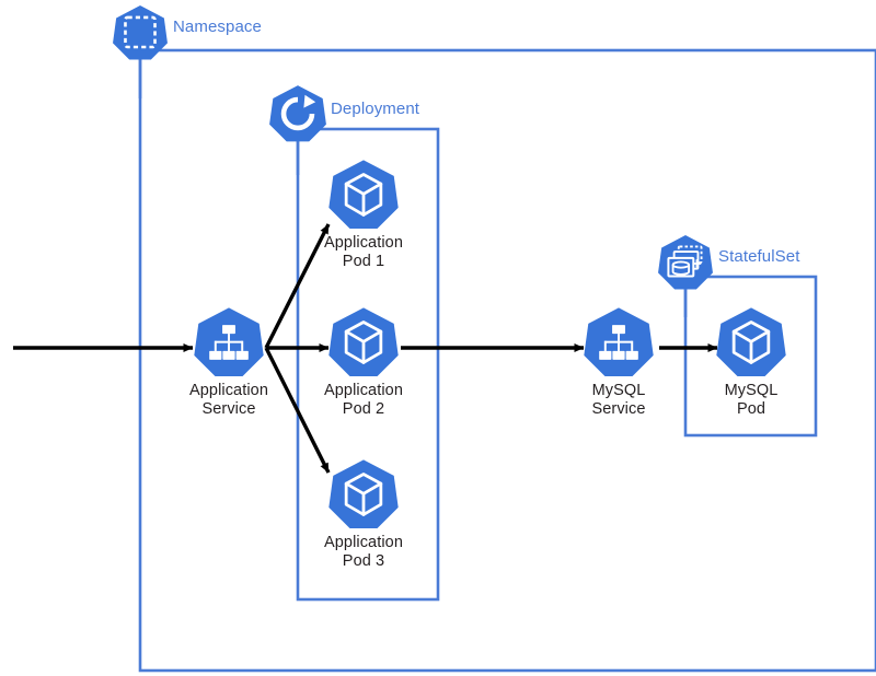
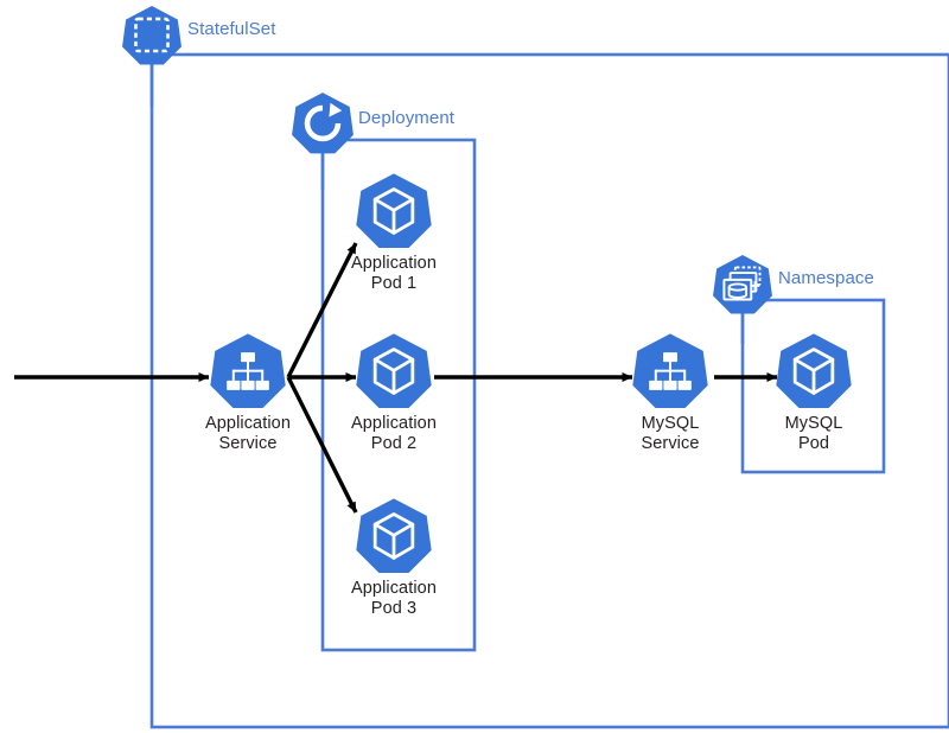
- Namespace
+ StatefulSet
  Deployment
- StatefulSet
+ Namespace
  Application
  Service
  Application
  Pod 1
  Application
  Pod 2
  Application
  Pod 3
  MySQL
  Service
  MySQL
  Pod
